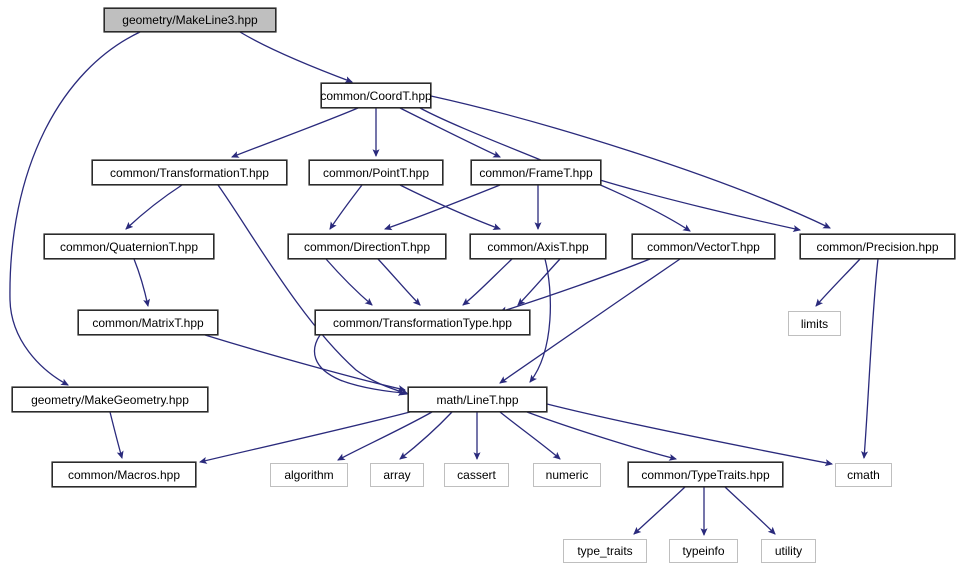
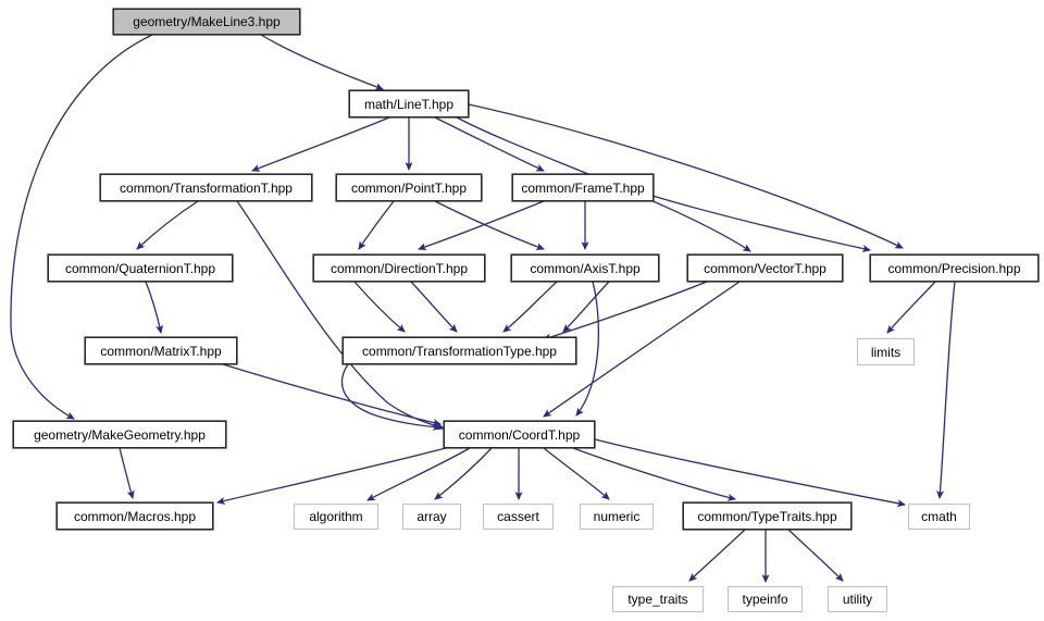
  geometry/MakeLine3.hpp
- common/CoordT.hpp
+ math/LineT.hpp
  common/TransformationT.hpp
  common/PointT.hpp
  common/FrameT.hpp
  common/QuaternionT.hpp
  common/DirectionT.hpp
  common/AxisT.hpp
  common/VectorT.hpp
  common/Precision.hpp
  common/MatrixT.hpp
  common/TransformationType.hpp
  limits
  geometry/MakeGeometry.hpp
- math/LineT.hpp
+ common/CoordT.hpp
  common/Macros.hpp
  algorithm
  array
  cassert
  numeric
  common/TypeTraits.hpp
  cmath
  type_traits
  typeinfo
  utility
